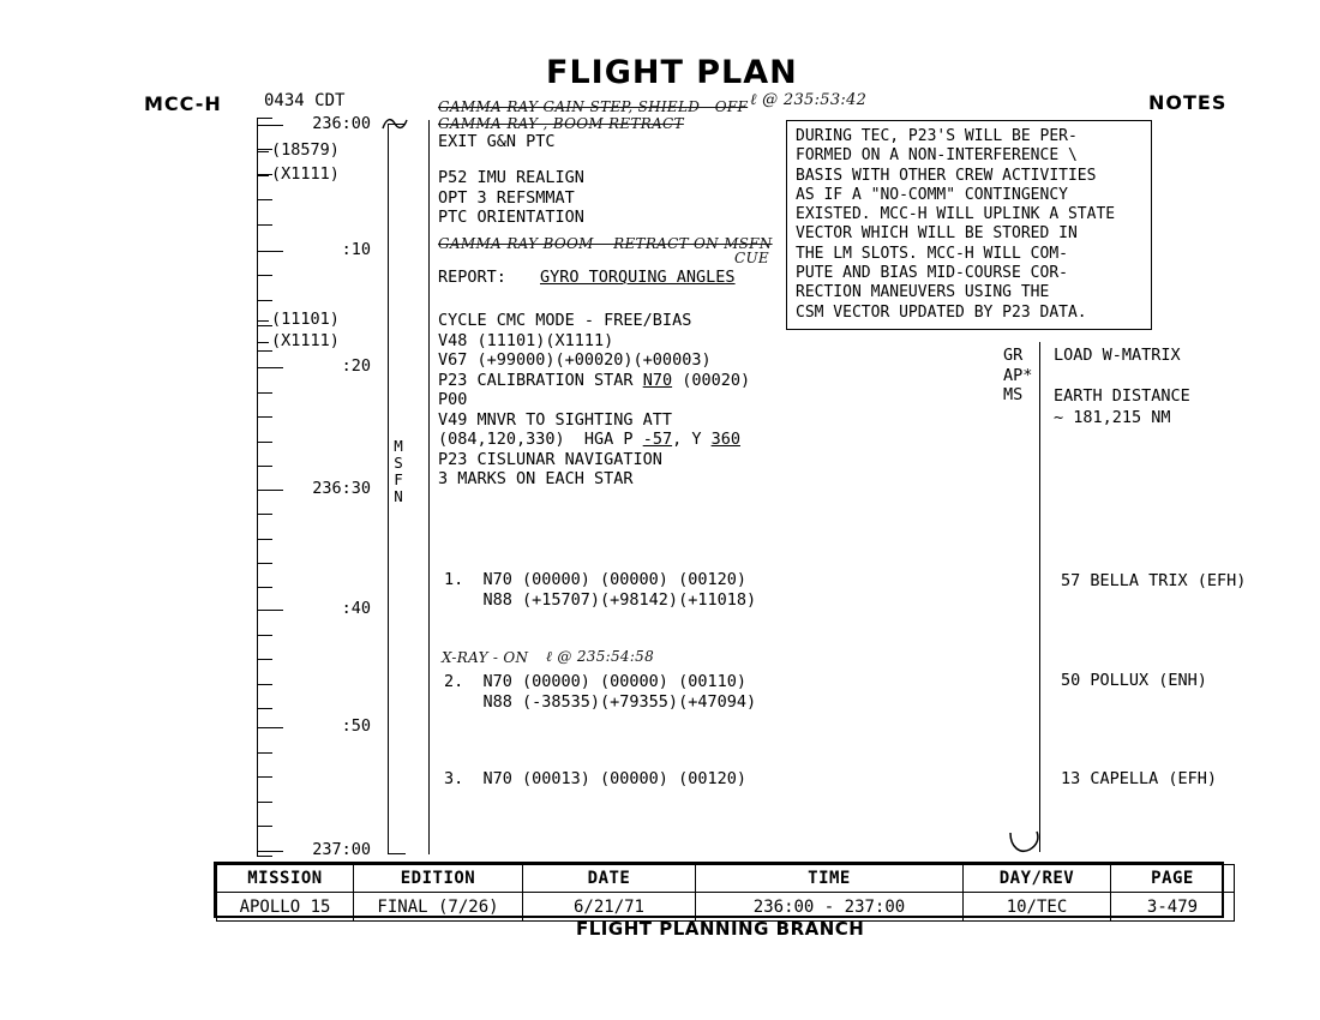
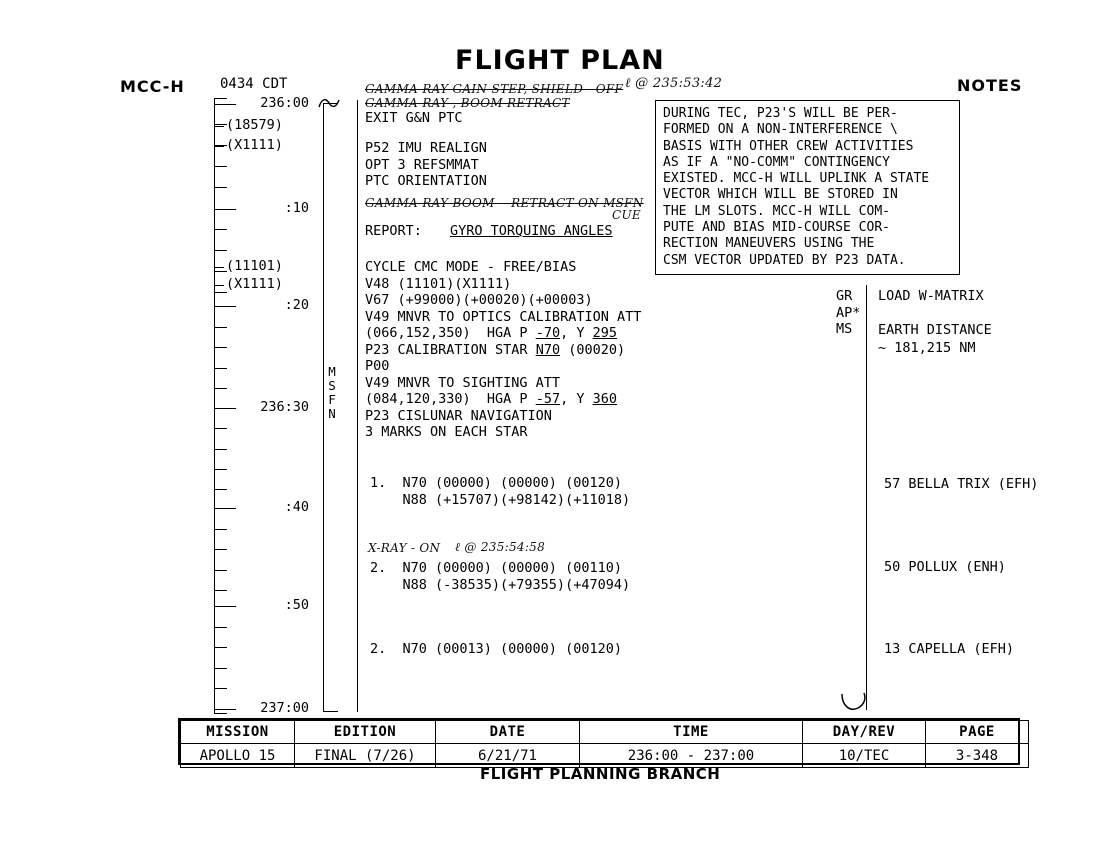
  MCC-H
  0434 CDT
  FLIGHT PLAN
  NOTES
  ℓ @ 235:53:42
  236:00
  (18579)
  (X1111)
  :10
  (11101)
  (X1111)
  :20
  236:30
  :40
  :50
  237:00
  M
  S
  F
  N
  GAMMA-RAY GAIN-STEP, SHIELD - OFF
  GAMMA-RAY , BOOM RETRACT
  EXIT G&N PTC
  P52 IMU REALIGN
  OPT 3 REFSMMAT
  PTC ORIENTATION
  GAMMA-RAY BOOM —RETRACT ON MSFN
  CUE
  REPORT:
  GYRO TORQUING ANGLES
  CYCLE CMC MODE - FREE/BIAS
  V48 (11101)(X1111)
  V67 (+99000)(+00020)(+00003)
+ V49 MNVR TO OPTICS CALIBRATION ATT
+ (066,152,350) HGA P -70, Y 295
  P23 CALIBRATION STAR N70 (00020)
  P00
  V49 MNVR TO SIGHTING ATT
  (084,120,330) HGA P -57, Y 360
  P23 CISLUNAR NAVIGATION
  3 MARKS ON EACH STAR
  1. N70 (00000) (00000) (00120)
  N88 (+15707)(+98142)(+11018)
  X-RAY - ON
  ℓ @ 235:54:58
  2. N70 (00000) (00000) (00110)
  N88 (-38535)(+79355)(+47094)
- 3. N70 (00013) (00000) (00120)
+ 2. N70 (00013) (00000) (00120)
  DURING TEC, P23'S WILL BE PER-
  FORMED ON A NON-INTERFERENCE \
  BASIS WITH OTHER CREW ACTIVITIES
  AS IF A "NO-COMM" CONTINGENCY
  EXISTED. MCC-H WILL UPLINK A STATE
  VECTOR WHICH WILL BE STORED IN
  THE LM SLOTS. MCC-H WILL COM-
  PUTE AND BIAS MID-COURSE COR-
  RECTION MANEUVERS USING THE
  CSM VECTOR UPDATED BY P23 DATA.
  GR
  AP*
  MS
  LOAD W-MATRIX
  EARTH DISTANCE
  ~ 181,215 NM
  57 BELLA TRIX (EFH)
  50 POLLUX (ENH)
  13 CAPELLA (EFH)
  MISSION	EDITION	DATE	TIME	DAY/REV	PAGE
- APOLLO 15	FINAL (7/26)	6/21/71	236:00 - 237:00	10/TEC	3-479
+ APOLLO 15	FINAL (7/26)	6/21/71	236:00 - 237:00	10/TEC	3-348
  FLIGHT PLANNING BRANCH
